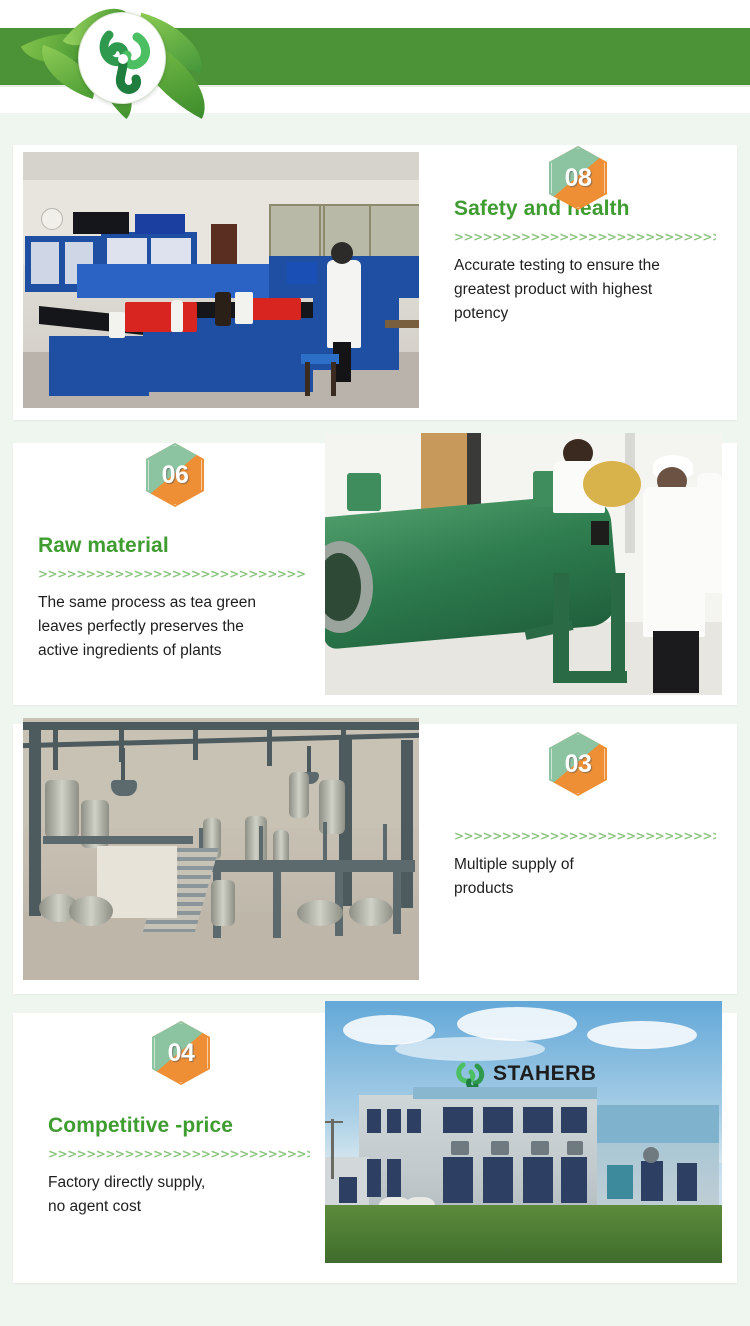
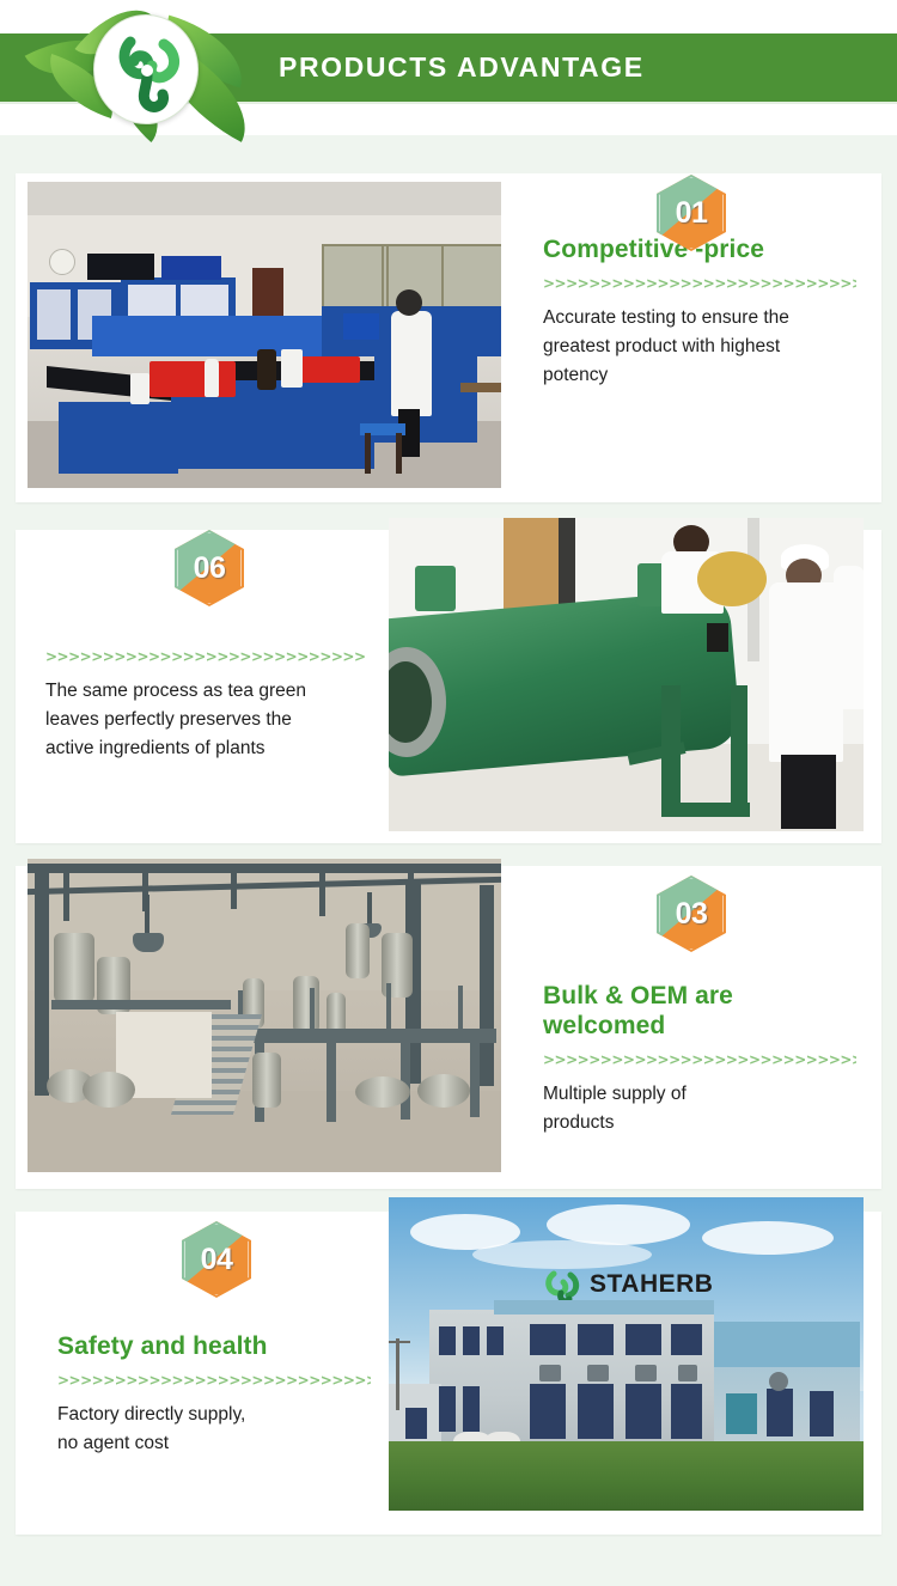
+ PRODUCTS ADVANTAGE
- 08
+ 01
- Safety and health
+ Competitive -price
  >>>>>>>>>>>>>>>>>>>>>>>>>>>
  Accurate testing to ensure the
  greatest product with highest
  potency
  06
- Raw material
  >>>>>>>>>>>>>>>>>>>>>>>>>>>>
  The same process as tea green
  leaves perfectly preserves the
  active ingredients of plants
  03
+ Bulk & OEM are
+ welcomed
  >>>>>>>>>>>>>>>>>>>>>>>>>>>
  Multiple supply of
  products
  STAHERB
  04
- Competitive -price
+ Safety and health
  >>>>>>>>>>>>>>>>>>>>>>>>>>>
  Factory directly supply,
  no agent cost
